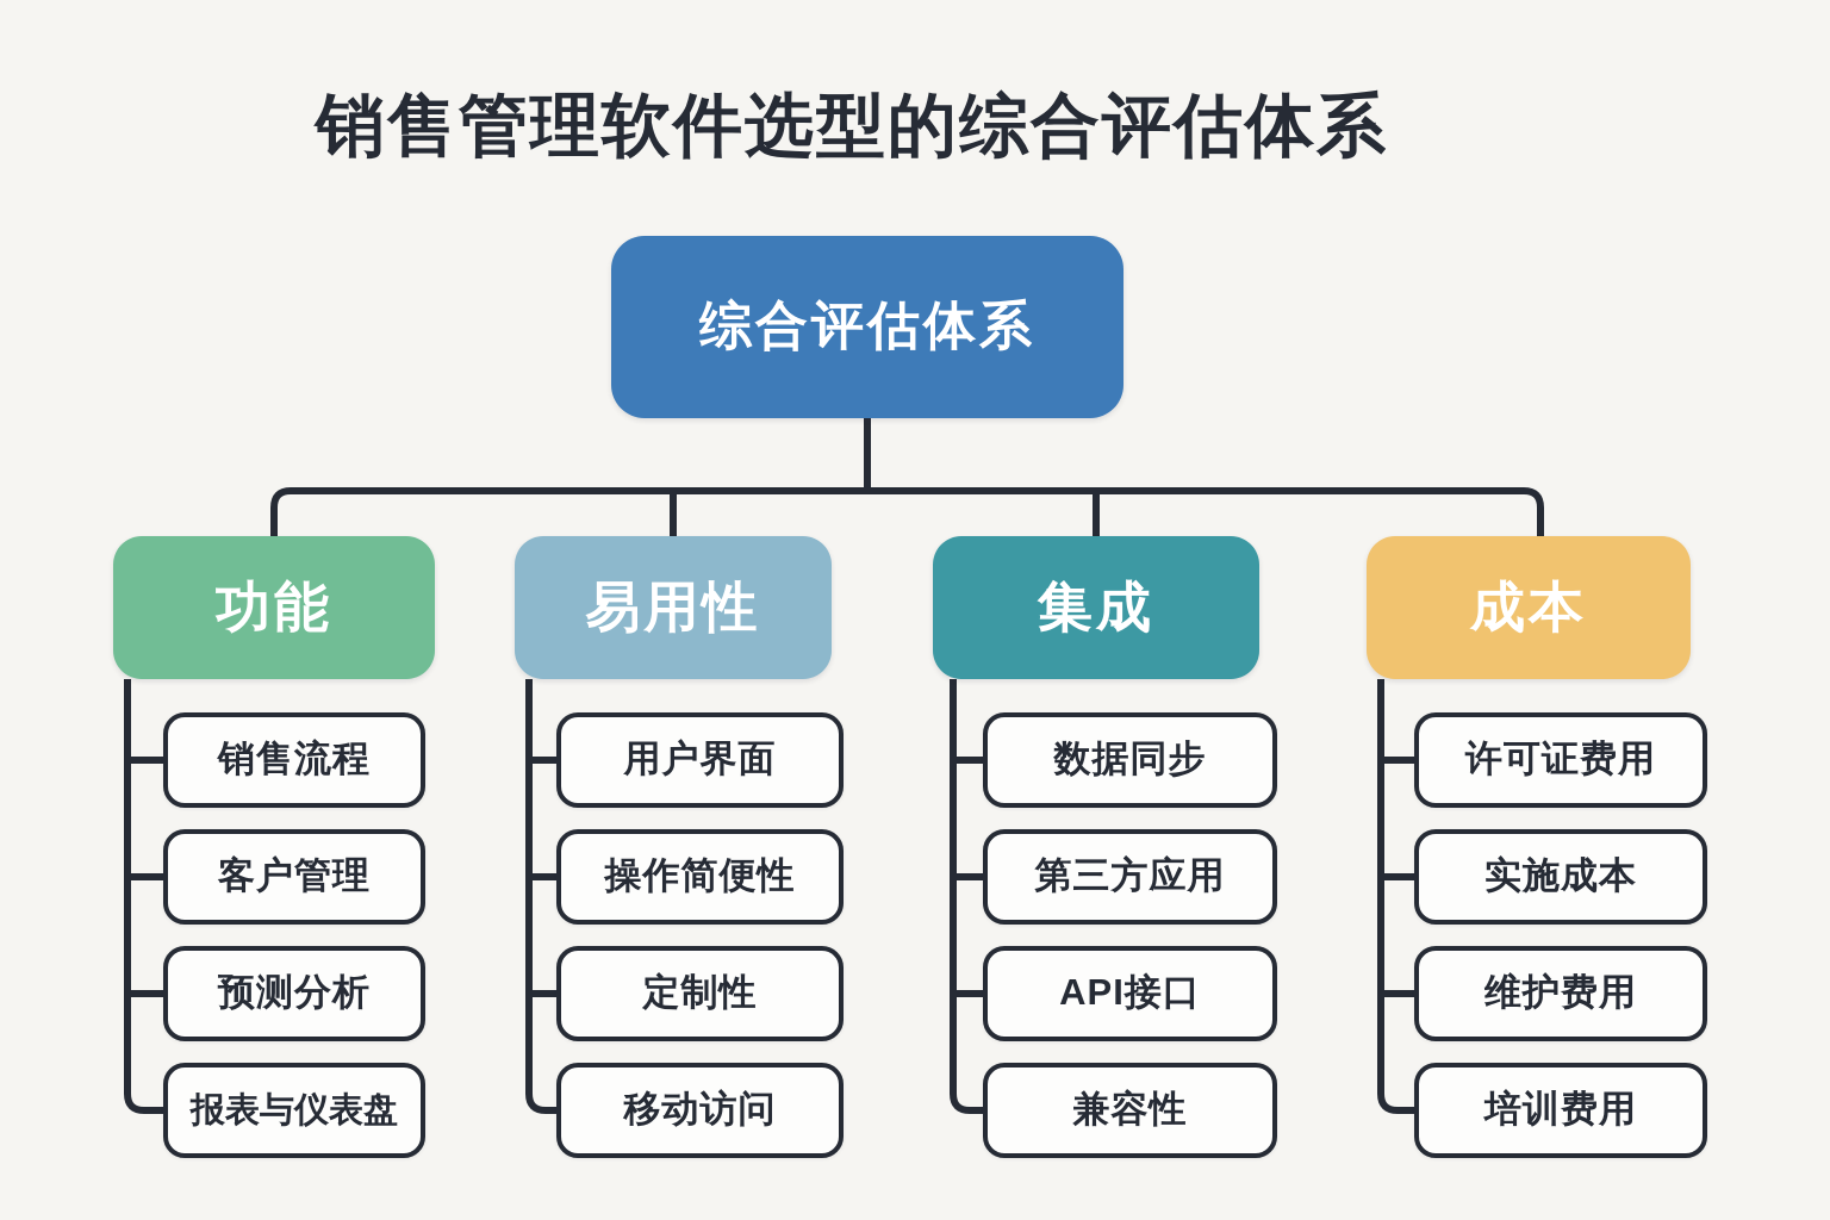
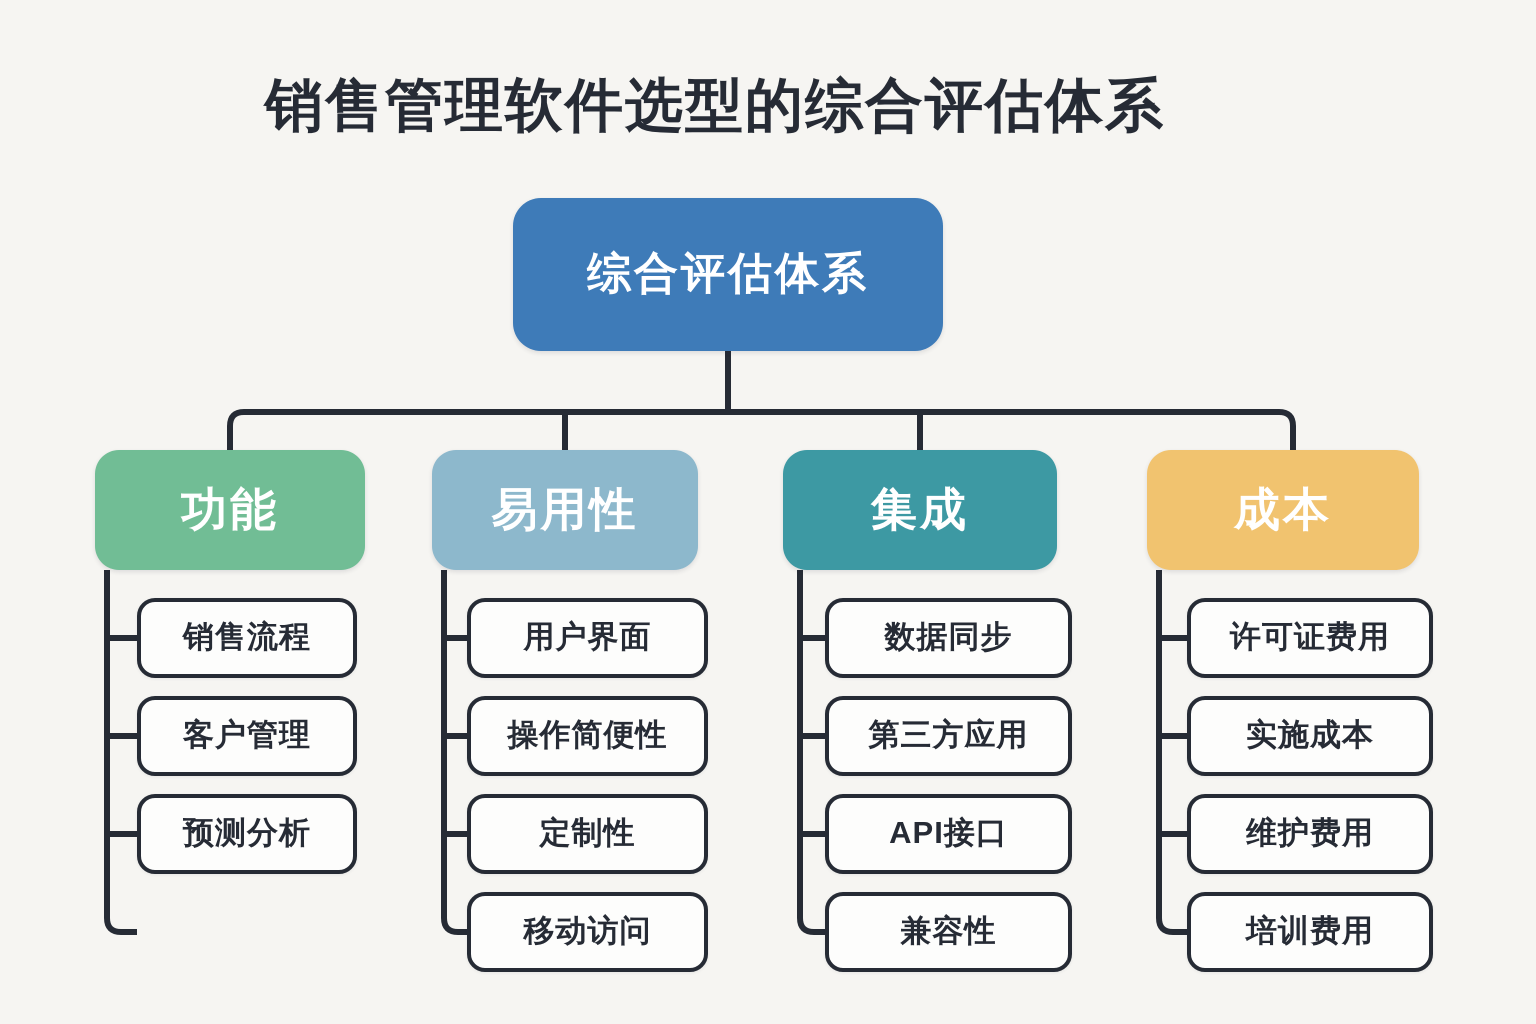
  销售管理软件选型的综合评估体系
  综合评估体系
  功能
  销售流程
  客户管理
  预测分析
- 报表与仪表盘
  易用性
  用户界面
  操作简便性
  定制性
  移动访问
  集成
  数据同步
  第三方应用
  API接口
  兼容性
  成本
  许可证费用
  实施成本
  维护费用
  培训费用
